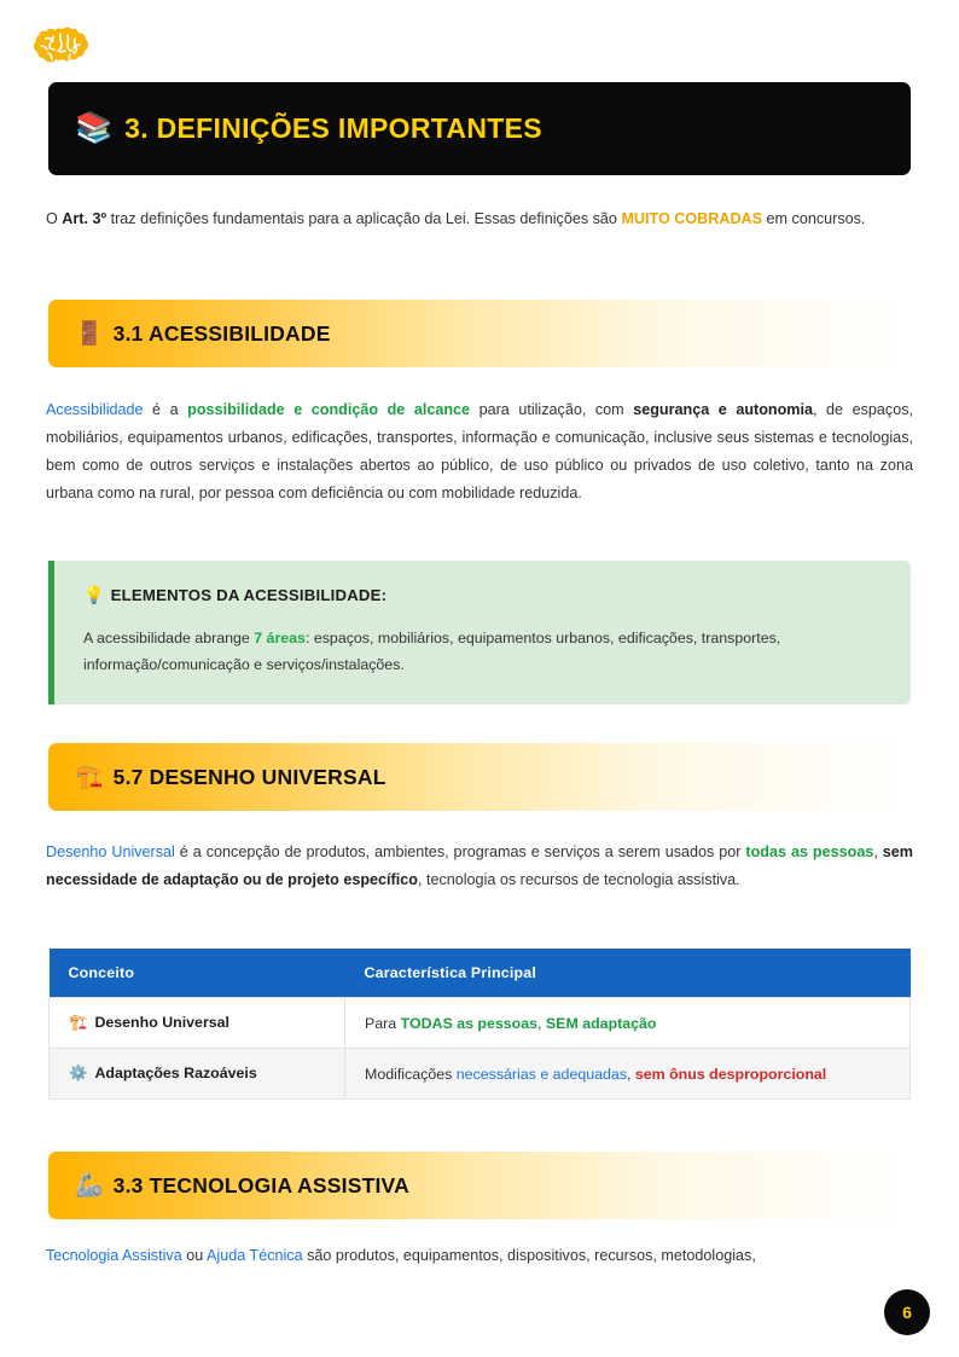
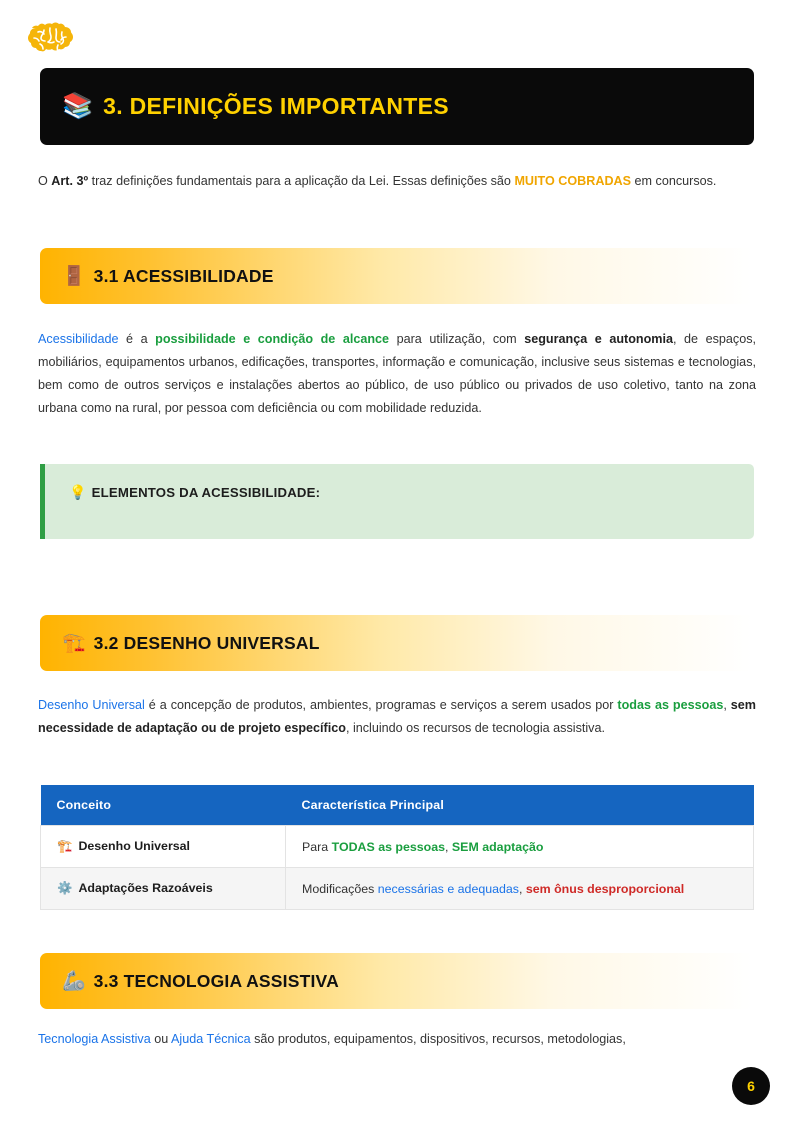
  📚
  3. DEFINIÇÕES IMPORTANTES
  O Art. 3º traz definições fundamentais para a aplicação da Lei. Essas definições são MUITO COBRADAS em concursos.
  🚪
  3.1 ACESSIBILIDADE
  Acessibilidade é a possibilidade e condição de alcance para utilização, com segurança e autonomia, de espaços, mobiliários, equipamentos urbanos, edificações, transportes, informação e comunicação, inclusive seus sistemas e tecnologias, bem como de outros serviços e instalações abertos ao público, de uso público ou privados de uso coletivo, tanto na zona urbana como na rural, por pessoa com deficiência ou com mobilidade reduzida.
  💡 ELEMENTOS DA ACESSIBILIDADE:
- A acessibilidade abrange 7 áreas: espaços, mobiliários, equipamentos urbanos, edificações, transportes, informação/comunicação e serviços/instalações.
  🏗️
- 5.7 DESENHO UNIVERSAL
+ 3.2 DESENHO UNIVERSAL
- Desenho Universal é a concepção de produtos, ambientes, programas e serviços a serem usados por todas as pessoas, sem necessidade de adaptação ou de projeto específico, tecnologia os recursos de tecnologia assistiva.
+ Desenho Universal é a concepção de produtos, ambientes, programas e serviços a serem usados por todas as pessoas, sem necessidade de adaptação ou de projeto específico, incluindo os recursos de tecnologia assistiva.
  Conceito	Característica Principal
  🏗️ Desenho Universal	Para TODAS as pessoas, SEM adaptação
  ⚙️ Adaptações Razoáveis	Modificações necessárias e adequadas, sem ônus desproporcional
  🦾
  3.3 TECNOLOGIA ASSISTIVA
  Tecnologia Assistiva ou Ajuda Técnica são produtos, equipamentos, dispositivos, recursos, metodologias,
  6
